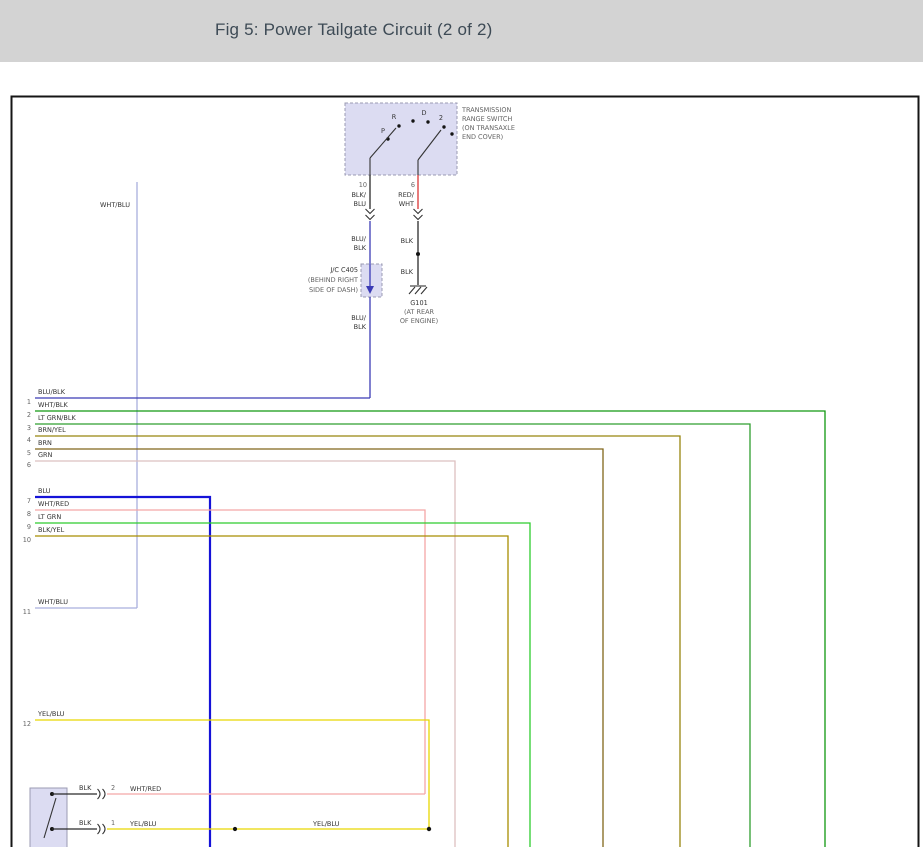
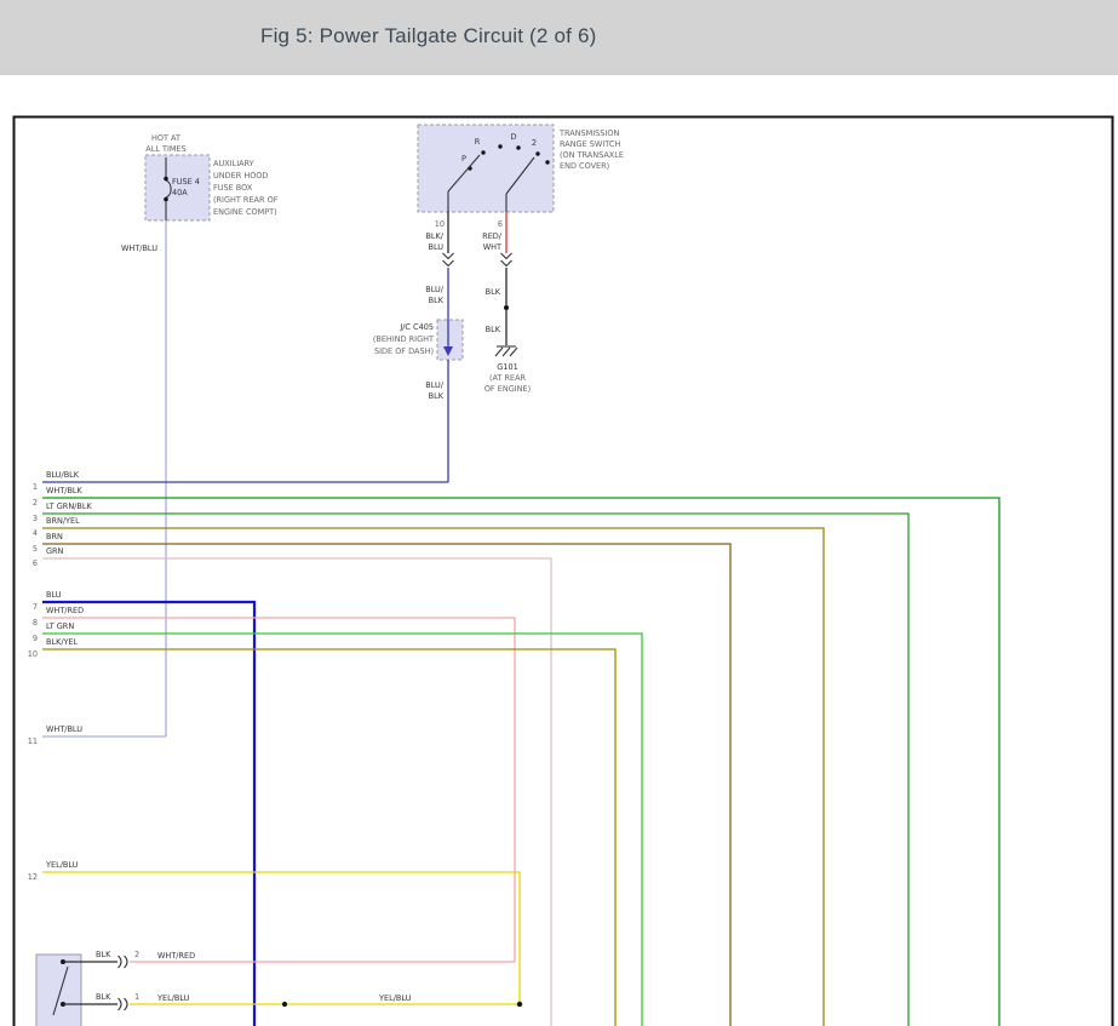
- Fig 5: Power Tailgate Circuit (2 of 2)
+ Fig 5: Power Tailgate Circuit (2 of 6)
+ HOT AT
+ ALL TIMES
+ FUSE 4
+ 40A
+ AUXILIARY
+ UNDER HOOD
+ FUSE BOX
+ (RIGHT REAR OF
+ ENGINE COMPT)
  WHT/BLU
  R
  D
  2
  P
  TRANSMISSION
  RANGE SWITCH
  (ON TRANSAXLE
  END COVER)
  10
  6
  BLK/
  BLU
  BLU/
  BLK
  J/C C405
  (BEHIND RIGHT
  SIDE OF DASH)
  BLU/
  BLK
  RED/
  WHT
  BLK
  BLK
  G101
  (AT REAR
  OF ENGINE)
  BLU/BLK
  1
  WHT/BLK
  2
  LT GRN/BLK
  3
  BRN/YEL
  4
  BRN
  5
  GRN
  6
  BLU
  7
  WHT/RED
  8
  LT GRN
  9
  BLK/YEL
  10
  WHT/BLU
  11
  YEL/BLU
  12
  BLK
  BLK
  2
  1
  WHT/RED
  YEL/BLU
  YEL/BLU
